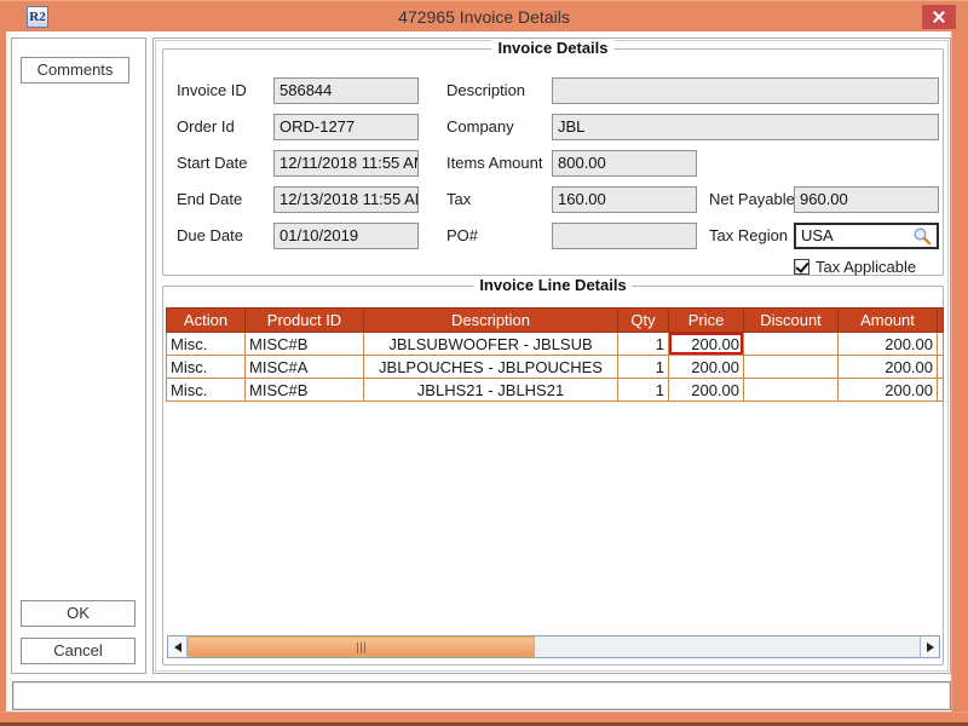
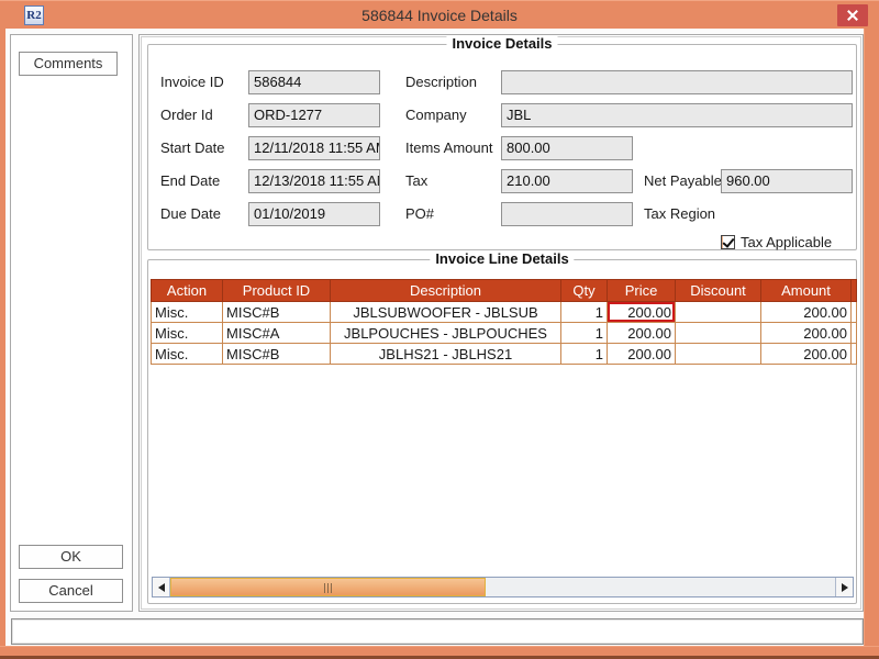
  R2
- 472965 Invoice Details
+ 586844 Invoice Details
  Comments
  OK
  Cancel
  Invoice Details
  Invoice ID
  586844
  Order Id
  ORD-1277
  Start Date
  12/11/2018 11:55 A
  End Date
  12/13/2018 11:55 A
  Due Date
  01/10/2019
  Description
  Company
  JBL
  Items Amount
  800.00
  Tax
- 160.00
+ 210.00
  PO#
  Net Payable
  960.00
  Tax Region
- USA
  Tax Applicable
  Invoice Line Details
  Action	Product ID	Description	Qty	Price	Discount	Amount
  Misc.	MISC#B	JBLSUBWOOFER - JBLSUB	1	200.00		200.00
  Misc.	MISC#A	JBLPOUCHES - JBLPOUCHES	1	200.00		200.00
  Misc.	MISC#B	JBLHS21 - JBLHS21	1	200.00		200.00
